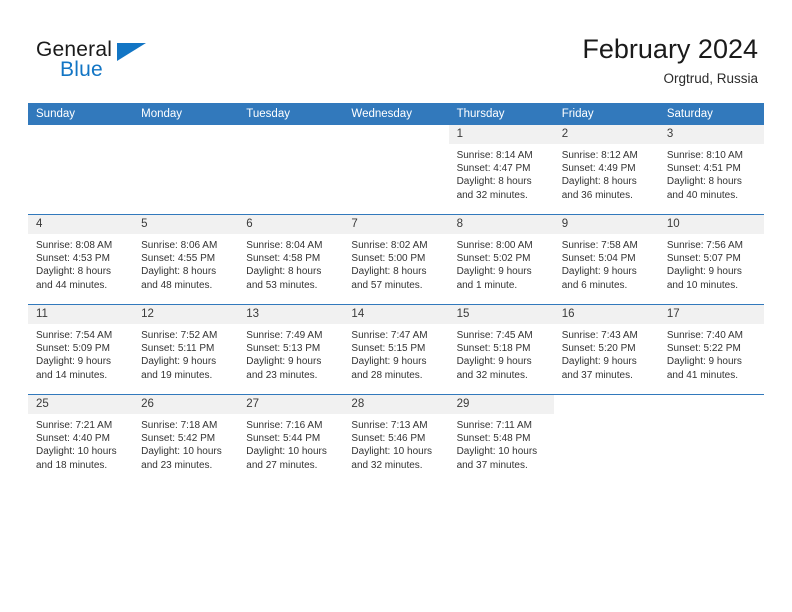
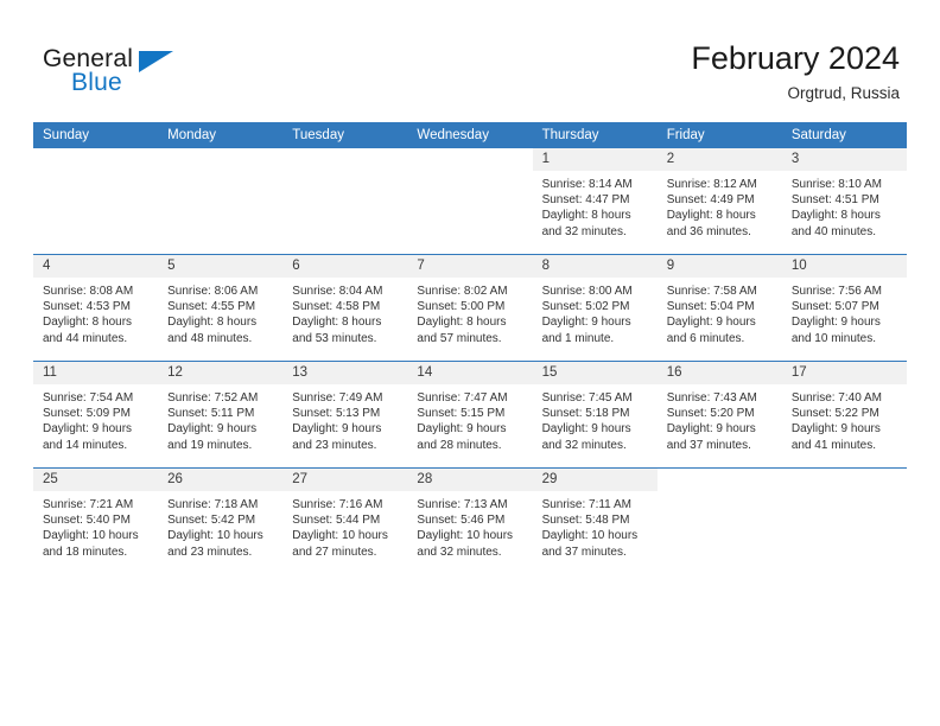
  General
  Blue
  February 2024
  Orgtrud, Russia
  Sunday	Monday	Tuesday	Wednesday	Thursday	Friday	Saturday
  				1Sunrise: 8:14 AMSunset: 4:47 PMDaylight: 8 hoursand 32 minutes.	2Sunrise: 8:12 AMSunset: 4:49 PMDaylight: 8 hoursand 36 minutes.	3Sunrise: 8:10 AMSunset: 4:51 PMDaylight: 8 hoursand 40 minutes.
  4Sunrise: 8:08 AMSunset: 4:53 PMDaylight: 8 hoursand 44 minutes.	5Sunrise: 8:06 AMSunset: 4:55 PMDaylight: 8 hoursand 48 minutes.	6Sunrise: 8:04 AMSunset: 4:58 PMDaylight: 8 hoursand 53 minutes.	7Sunrise: 8:02 AMSunset: 5:00 PMDaylight: 8 hoursand 57 minutes.	8Sunrise: 8:00 AMSunset: 5:02 PMDaylight: 9 hoursand 1 minute.	9Sunrise: 7:58 AMSunset: 5:04 PMDaylight: 9 hoursand 6 minutes.	10Sunrise: 7:56 AMSunset: 5:07 PMDaylight: 9 hoursand 10 minutes.
  11Sunrise: 7:54 AMSunset: 5:09 PMDaylight: 9 hoursand 14 minutes.	12Sunrise: 7:52 AMSunset: 5:11 PMDaylight: 9 hoursand 19 minutes.	13Sunrise: 7:49 AMSunset: 5:13 PMDaylight: 9 hoursand 23 minutes.	14Sunrise: 7:47 AMSunset: 5:15 PMDaylight: 9 hoursand 28 minutes.	15Sunrise: 7:45 AMSunset: 5:18 PMDaylight: 9 hoursand 32 minutes.	16Sunrise: 7:43 AMSunset: 5:20 PMDaylight: 9 hoursand 37 minutes.	17Sunrise: 7:40 AMSunset: 5:22 PMDaylight: 9 hoursand 41 minutes.
- 25Sunrise: 7:21 AMSunset: 4:40 PMDaylight: 10 hoursand 18 minutes.	26Sunrise: 7:18 AMSunset: 5:42 PMDaylight: 10 hoursand 23 minutes.	27Sunrise: 7:16 AMSunset: 5:44 PMDaylight: 10 hoursand 27 minutes.	28Sunrise: 7:13 AMSunset: 5:46 PMDaylight: 10 hoursand 32 minutes.	29Sunrise: 7:11 AMSunset: 5:48 PMDaylight: 10 hoursand 37 minutes.
+ 25Sunrise: 7:21 AMSunset: 5:40 PMDaylight: 10 hoursand 18 minutes.	26Sunrise: 7:18 AMSunset: 5:42 PMDaylight: 10 hoursand 23 minutes.	27Sunrise: 7:16 AMSunset: 5:44 PMDaylight: 10 hoursand 27 minutes.	28Sunrise: 7:13 AMSunset: 5:46 PMDaylight: 10 hoursand 32 minutes.	29Sunrise: 7:11 AMSunset: 5:48 PMDaylight: 10 hoursand 37 minutes.
